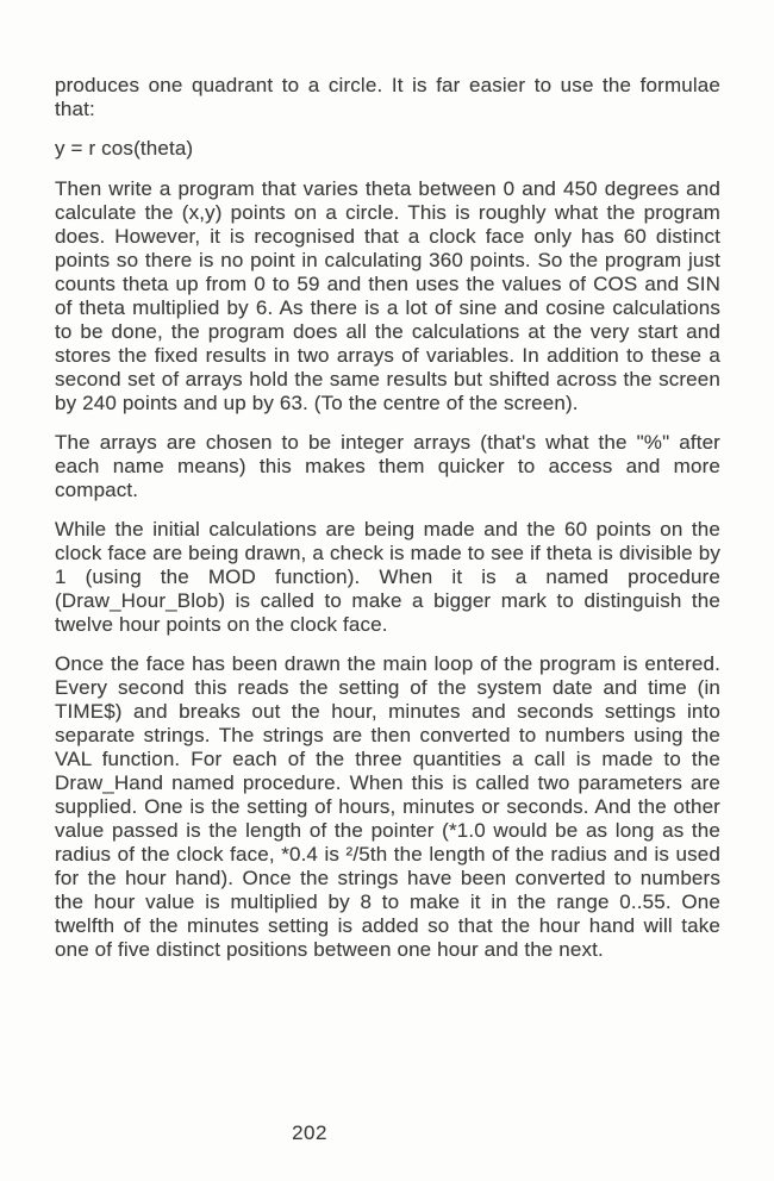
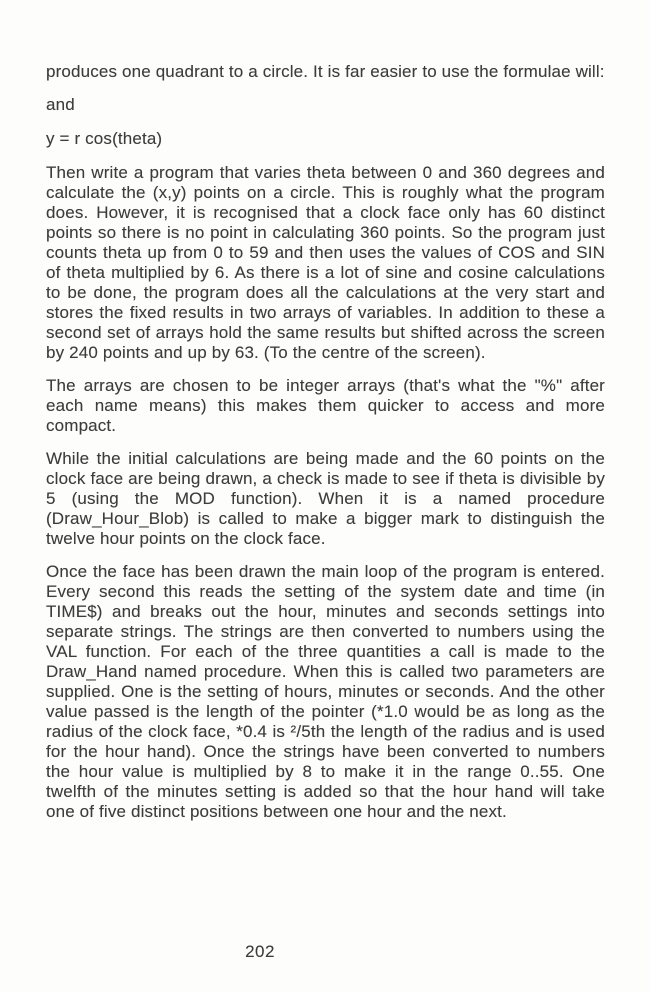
- produces one quadrant to a circle. It is far easier to use the formulae that:
+ produces one quadrant to a circle. It is far easier to use the formulae will:
+ and
  y = r cos(theta)
- Then write a program that varies theta between 0 and 450 degrees and calculate the (x,y) points on a circle. This is roughly what the program does. However, it is recognised that a clock face only has 60 distinct points so there is no point in calculating 360 points. So the program just counts theta up from 0 to 59 and then uses the values of COS and SIN of theta multiplied by 6. As there is a lot of sine and cosine calculations to be done, the program does all the calculations at the very start and stores the fixed results in two arrays of variables. In addition to these a second set of arrays hold the same results but shifted across the screen by 240 points and up by 63. (To the centre of the screen).
+ Then write a program that varies theta between 0 and 360 degrees and calculate the (x,y) points on a circle. This is roughly what the program does. However, it is recognised that a clock face only has 60 distinct points so there is no point in calculating 360 points. So the program just counts theta up from 0 to 59 and then uses the values of COS and SIN of theta multiplied by 6. As there is a lot of sine and cosine calculations to be done, the program does all the calculations at the very start and stores the fixed results in two arrays of variables. In addition to these a second set of arrays hold the same results but shifted across the screen by 240 points and up by 63. (To the centre of the screen).
  The arrays are chosen to be integer arrays (that's what the "%" after each name means) this makes them quicker to access and more compact.
- While the initial calculations are being made and the 60 points on the clock face are being drawn, a check is made to see if theta is divisible by 1 (using the MOD function). When it is a named procedure (Draw_Hour_Blob) is called to make a bigger mark to distinguish the twelve hour points on the clock face.
+ While the initial calculations are being made and the 60 points on the clock face are being drawn, a check is made to see if theta is divisible by 5 (using the MOD function). When it is a named procedure (Draw_Hour_Blob) is called to make a bigger mark to distinguish the twelve hour points on the clock face.
  Once the face has been drawn the main loop of the program is entered. Every second this reads the setting of the system date and time (in TIME$) and breaks out the hour, minutes and seconds settings into separate strings. The strings are then converted to numbers using the VAL function. For each of the three quantities a call is made to the Draw_Hand named procedure. When this is called two parameters are supplied. One is the setting of hours, minutes or seconds. And the other value passed is the length of the pointer (*1.0 would be as long as the radius of the clock face, *0.4 is ²/5th the length of the radius and is used for the hour hand). Once the strings have been converted to numbers the hour value is multiplied by 8 to make it in the range 0..55. One twelfth of the minutes setting is added so that the hour hand will take one of five distinct positions between one hour and the next.
  202
